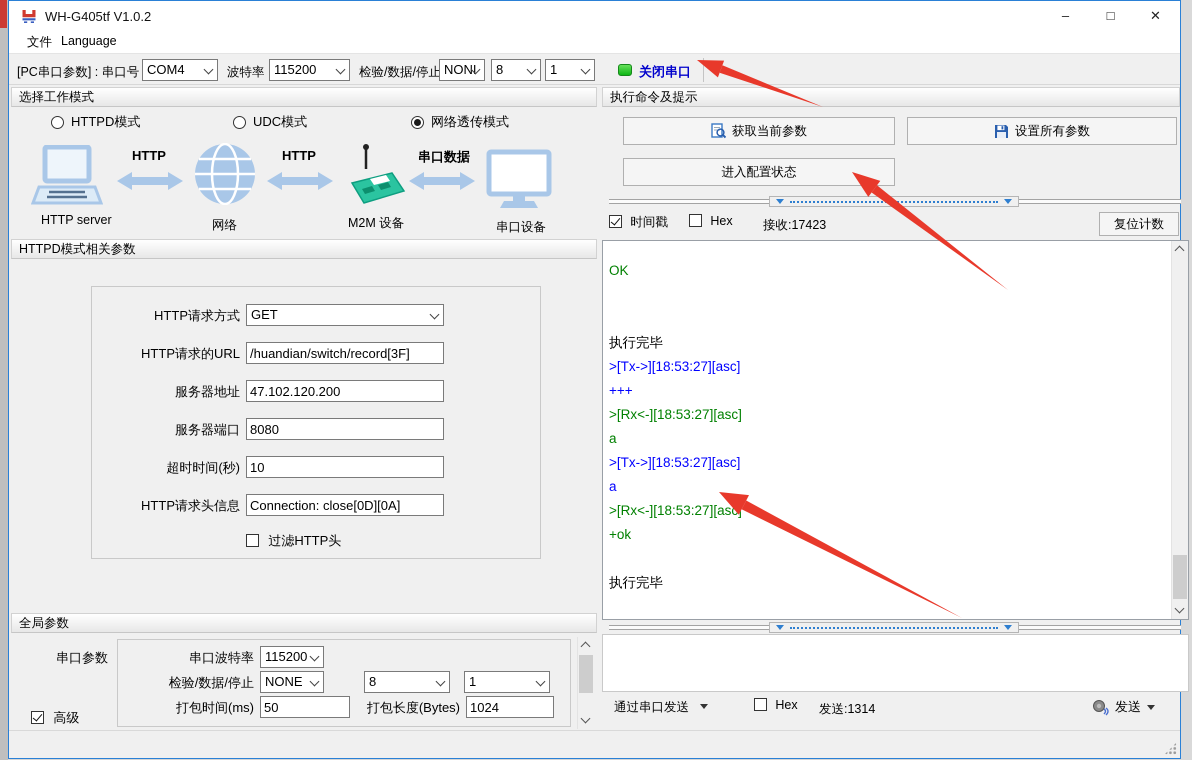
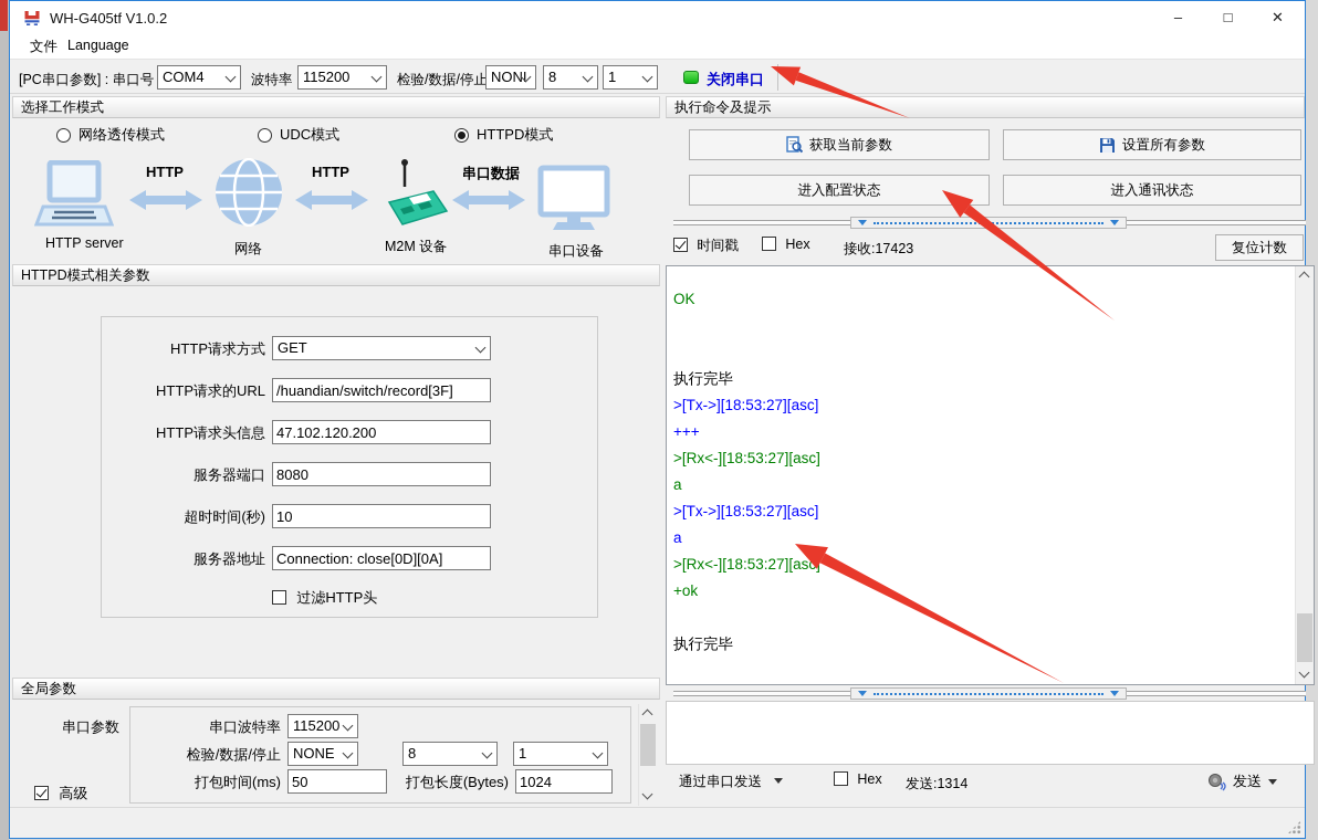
  WH-G405tf V1.0.2
  –
  □
  ✕
  文件
  Language
  [PC串口参数] : 串口号
  COM4
  波特率
  115200
  检验/数据/停止
  NONI
  8
  1
  关闭串口
  选择工作模式
- HTTPD模式
+ 网络透传模式
  UDC模式
- 网络透传模式
+ HTTPD模式
  HTTP
  HTTP
  串口数据
  HTTP server
  网络
  M2M 设备
  串口设备
  HTTPD模式相关参数
  HTTP请求方式
  GET
  HTTP请求的URL
  /huandian/switch/record[3F]
- 服务器地址
+ HTTP请求头信息
  47.102.120.200
  服务器端口
  8080
  超时时间(秒)
  10
- HTTP请求头信息
+ 服务器地址
  Connection: close[0D][0A]
  过滤HTTP头
  全局参数
  串口参数
  串口波特率
  115200
  检验/数据/停止
  NONE
  8
  1
  打包时间(ms)
  50
  打包长度(Bytes)
  1024
  高级
  执行命令及提示
  获取当前参数
  设置所有参数
  进入配置状态
+ 进入通讯状态
  时间戳
  Hex
  接收:17423
  复位计数
  OK
  执行完毕
  >[Tx->][18:53:27][asc]
  +++
  >[Rx<-][18:53:27][asc]
  a
  >[Tx->][18:53:27][asc]
  a
  >[Rx<-][18:53:27][asc
  +ok
  执行完毕
  通过串口发送
  Hex
  发送:1314
  发送
